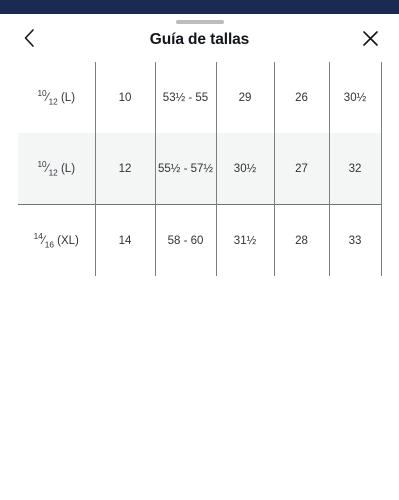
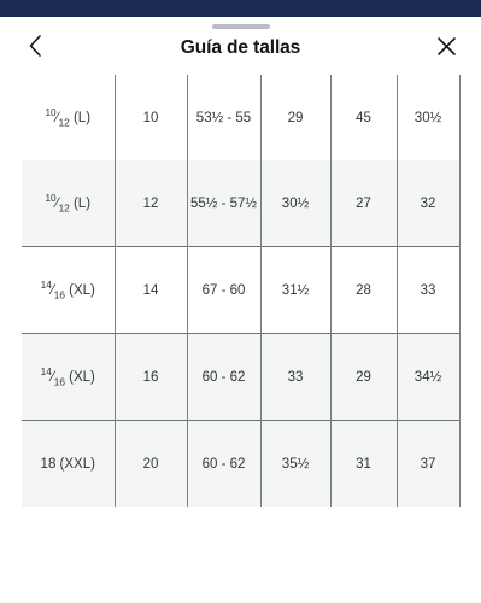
  Guía de tallas
- 10⁄12 (L)	10	53½ - 55	29	26	30½
+ 10⁄12 (L)	10	53½ - 55	29	45	30½
  10⁄12 (L)	12	55½ - 57½	30½	27	32
- 14⁄16 (XL)	14	58 - 60	31½	28	33
+ 14⁄16 (XL)	14	67 - 60	31½	28	33
+ 14⁄16 (XL)	16	60 - 62	33	29	34½
+ 18 (XXL)	20	60 - 62	35½	31	37
